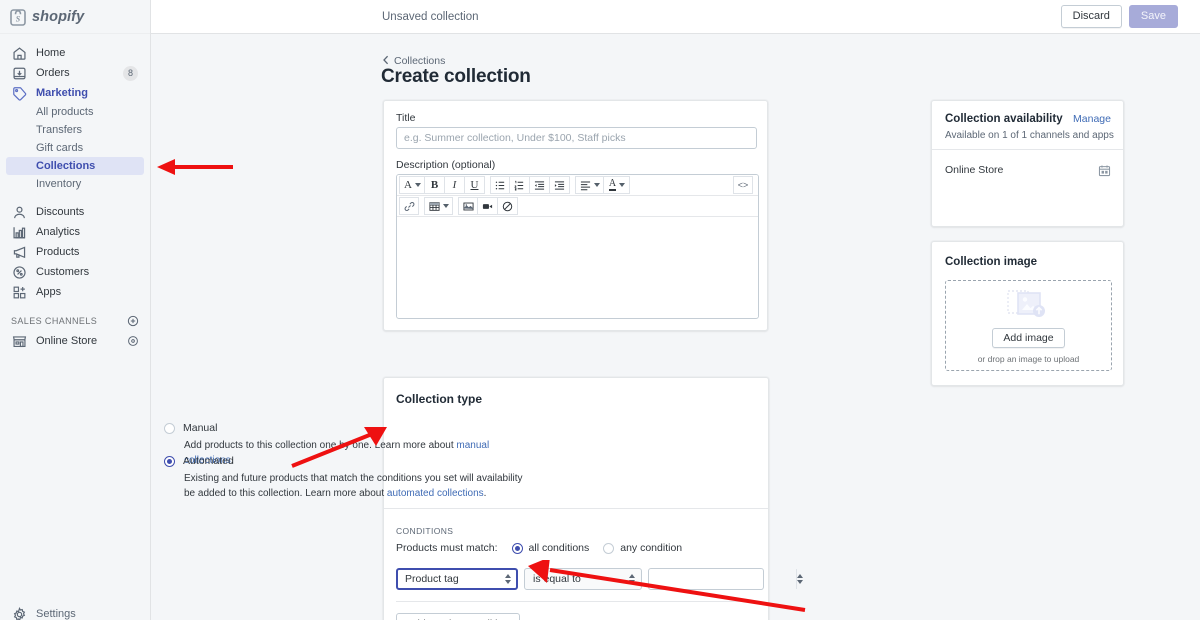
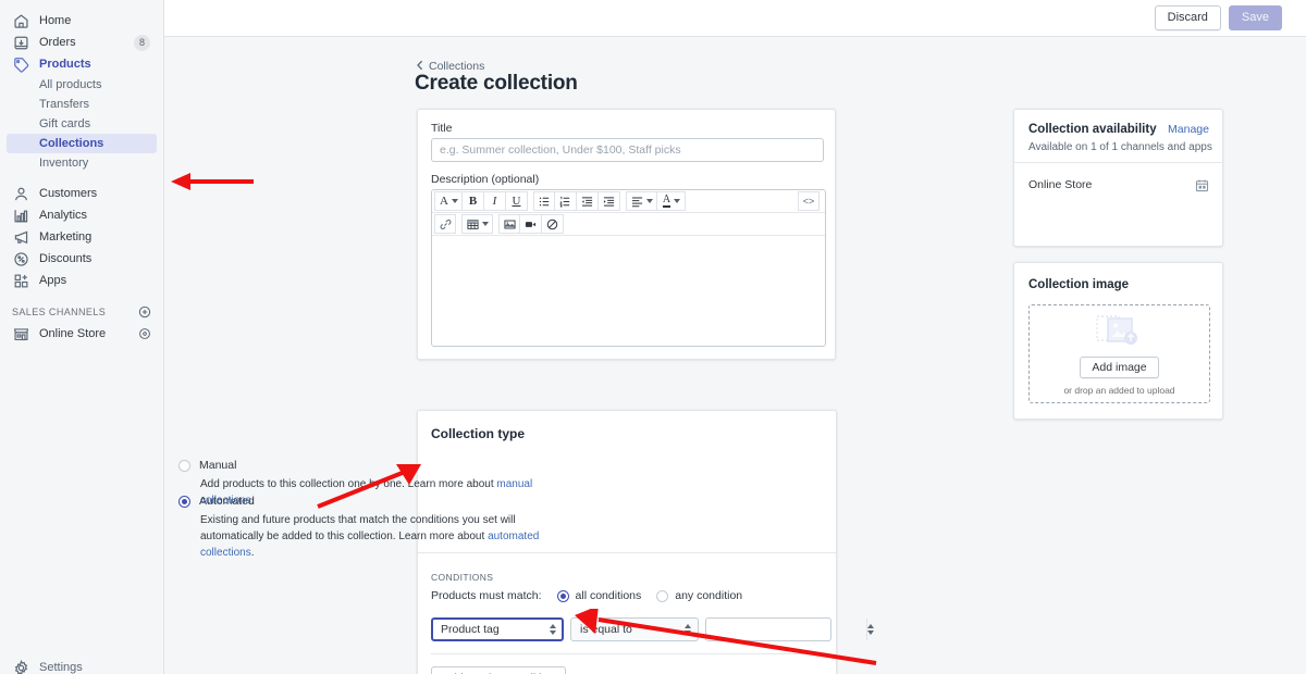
- S
- shopify
  Home
  Orders
  8
- Marketing
+ Products
  All products
  Transfers
  Gift cards
  Collections
  Inventory
- Discounts
+ Customers
  Analytics
- Products
+ Marketing
- Customers
+ Discounts
  Apps
  SALES CHANNELS
  Online Store
  Settings
- Unsaved collection
  Discard
  Save
  Collections
  Create collection
  Title
  e.g. Summer collection, Under $100, Staff picks
  Description (optional)
  A
  B
  I
  U
  A
  <>
  Collection type
  CONDITIONS
  Products must match:
  all conditions
  any condition
  Product tag
  isqual to
  Manual
  Add products to this collection one one. Learn more about manual collections.
  Automated
- Existing and future products that match the conditions you set will availability be added to this collection. Learn more about automated collections.
+ Existing and future products that match the conditions you set will automatically be added to this collection. Learn more about automated collections.
  Collection availability
  Manage
  Available on 1 of 1 channels and apps
  Online Store
  Collection image
  Add image
- or drop an image to upload
+ or drop an added to upload
